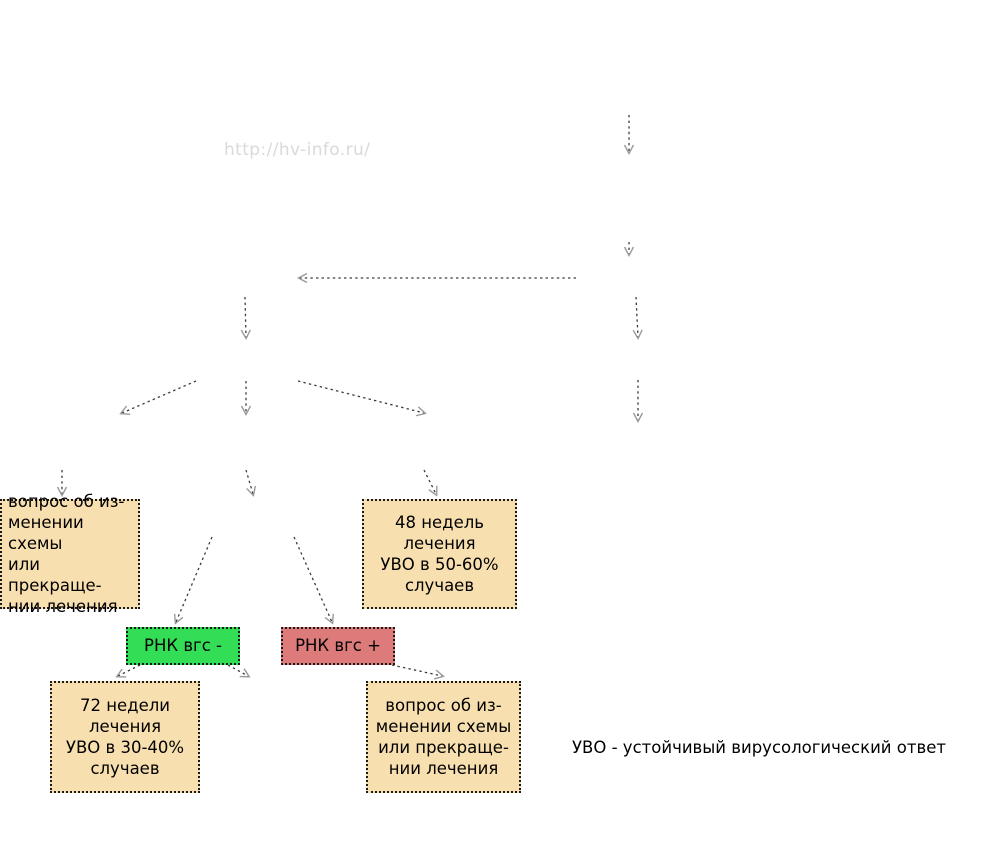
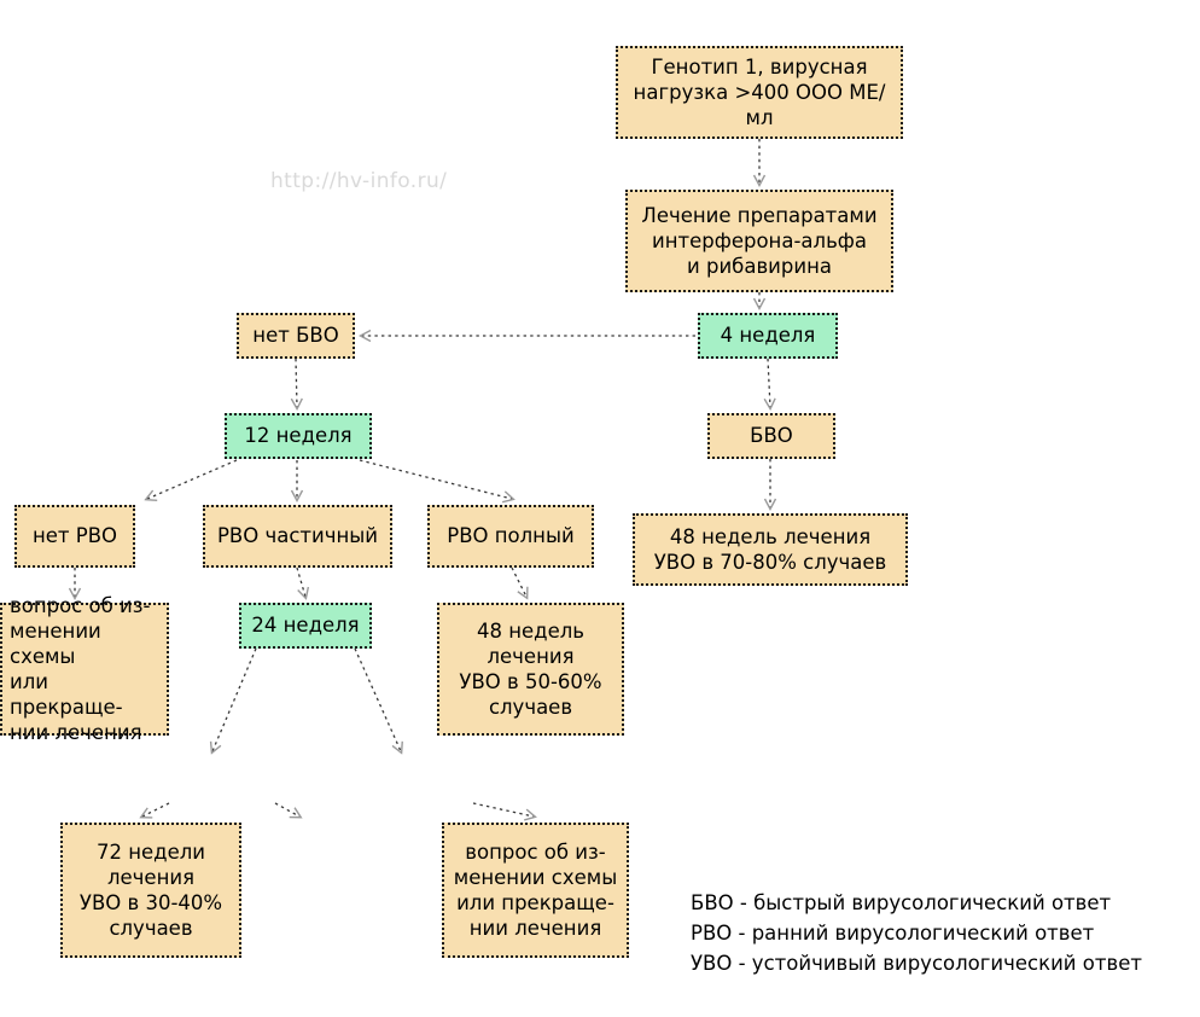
  http://hv-info.ru/
+ Генотип 1, вирусная
+ нагрузка >400 ООО МЕ/мл
+ Лечение препаратами
+ интерферона-альфа
+ и рибавирина
+ 4 неделя
+ нет БВО
+ БВО
+ 12 неделя
+ 48 недель лечения
+ УВО в 70-80% случаев
+ нет РВО
+ РВО частичный
+ РВО полный
  вопрос об из-
  менении схемы
  или прекраще-
  нии лечения
+ 24 неделя
  48 недель
  лечения
  УВО в 50-60%
  случаев
- РНК вгс -
- РНК вгс +
  72 недели
  лечения
  УВО в 30-40%
  случаев
  вопрос об из-
  менении схемы
  или прекраще-
  нии лечения
+ БВО - быстрый вирусологический ответ
+ РВО - ранний вирусологический ответ
  УВО - устойчивый вирусологический ответ
